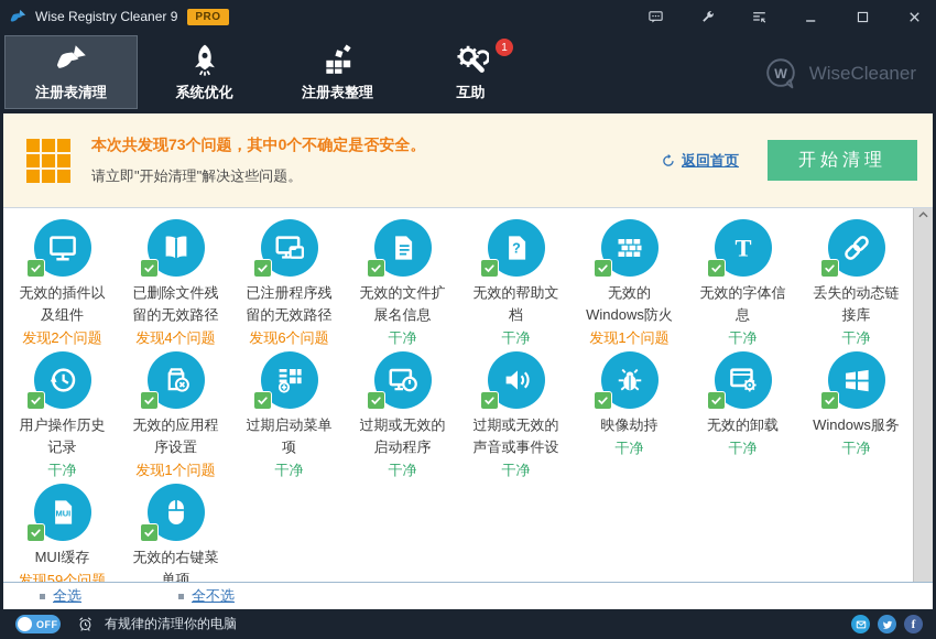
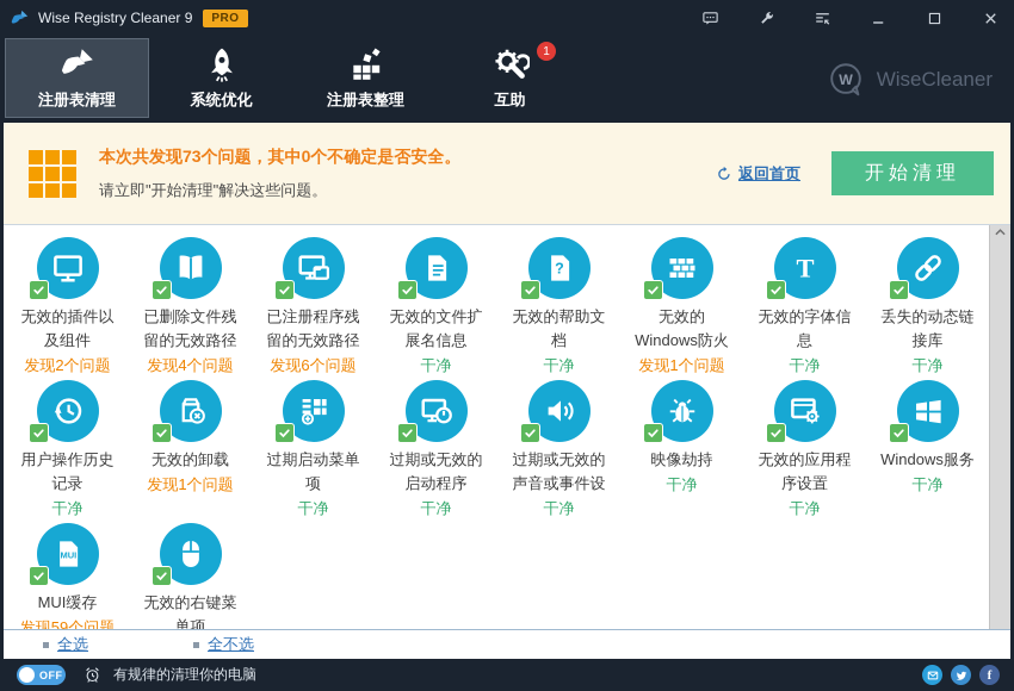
  Wise Registry Cleaner 9
  PRO
  注册表清理
  系统优化
  注册表整理
  互助
  1
  W
  WiseCleaner
  本次共发现73个问题，其中0个不确定是否安全。
  请立即"开始清理"解决这些问题。
  返回首页
  开始清理
  无效的插件以及组件
  发现2个问题
  已删除文件残留的无效路径
  发现4个问题
  已注册程序残留的无效路径
  发现6个问题
  无效的文件扩展名信息
  干净
  ?
  无效的帮助文档
  干净
  无效的Windows防火
  发现1个问题
  T
  无效的字体信息
  干净
  丢失的动态链接库
  干净
  用户操作历史记录
  干净
- 无效的应用程序设置
+ 无效的卸载
  发现1个问题
  过期启动菜单项
  干净
  过期或无效的启动程序
  干净
  过期或无效的声音或事件设
  干净
  映像劫持
  干净
- 无效的卸载
+ 无效的应用程序设置
  干净
  Windows服务
  干净
  MUI
  MUI缓存
  发现59个问题
  无效的右键菜单项
  全选
  全不选
  OFF
  有规律的清理你的电脑
  f
